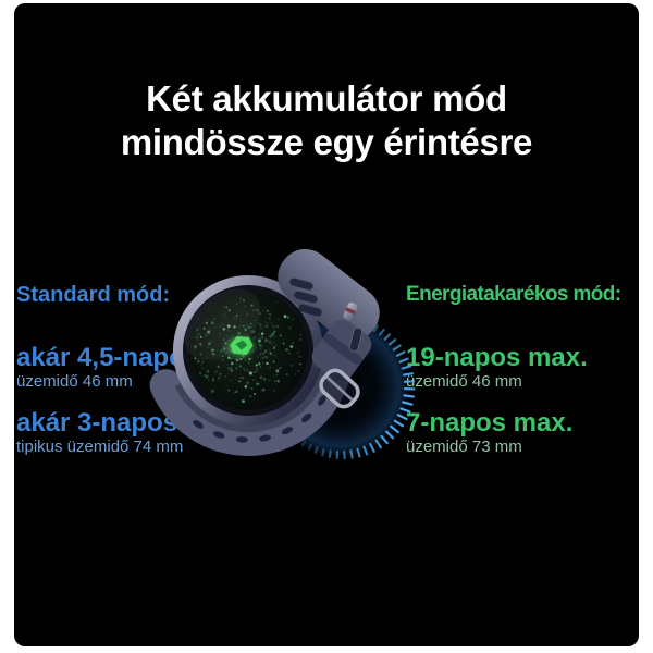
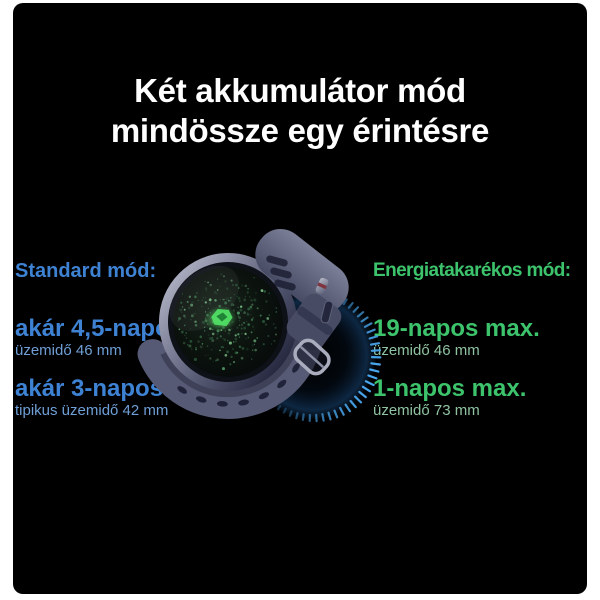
  Két akkumulátor mód
  mindössze egy érintésre
  Standard mód:
  akár 4,5-nap
  üzemidő 46 mm
  akár 3-napos
- tipikus üzemidő 74 mm
+ tipikus üzemidő 42 mm
  Energiatakarékos mód:
  19-napos max.
  zemidő 46 mm
- 7-napos max.
+ 1-napos max.
  üzemidő 73 mm
